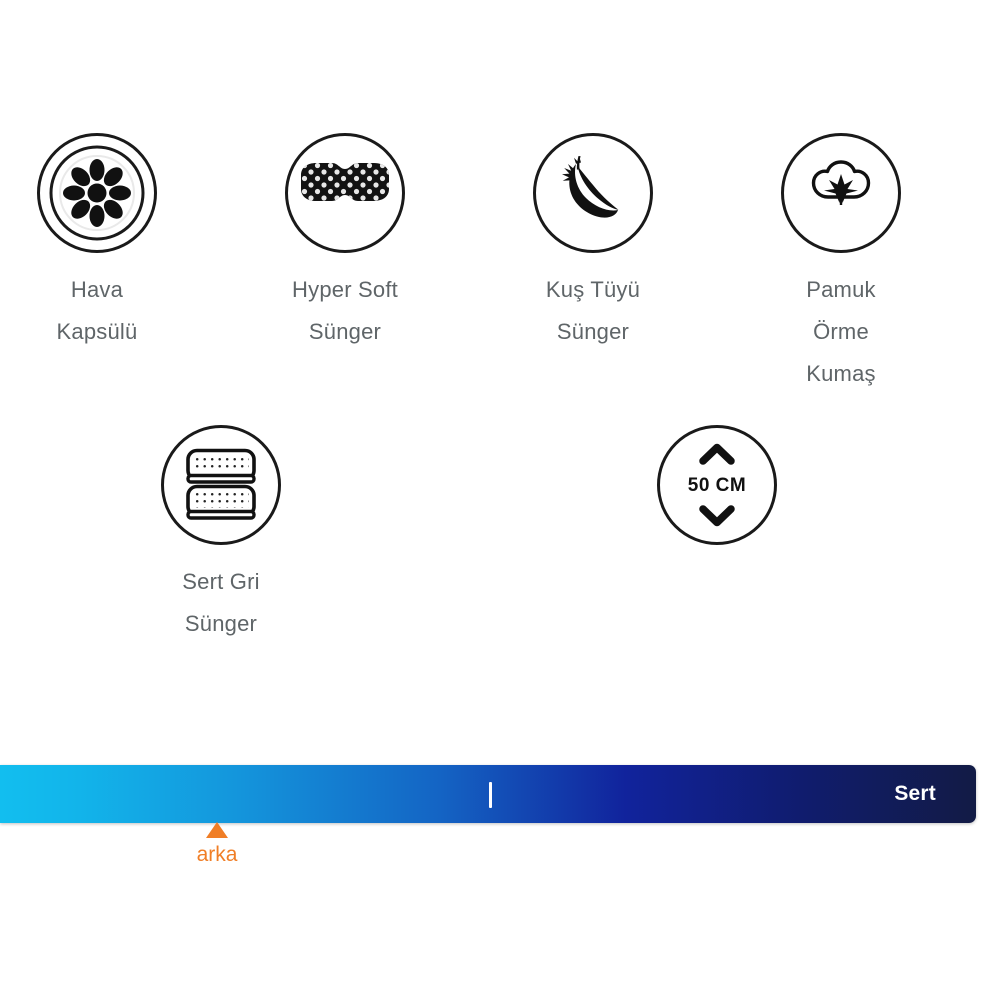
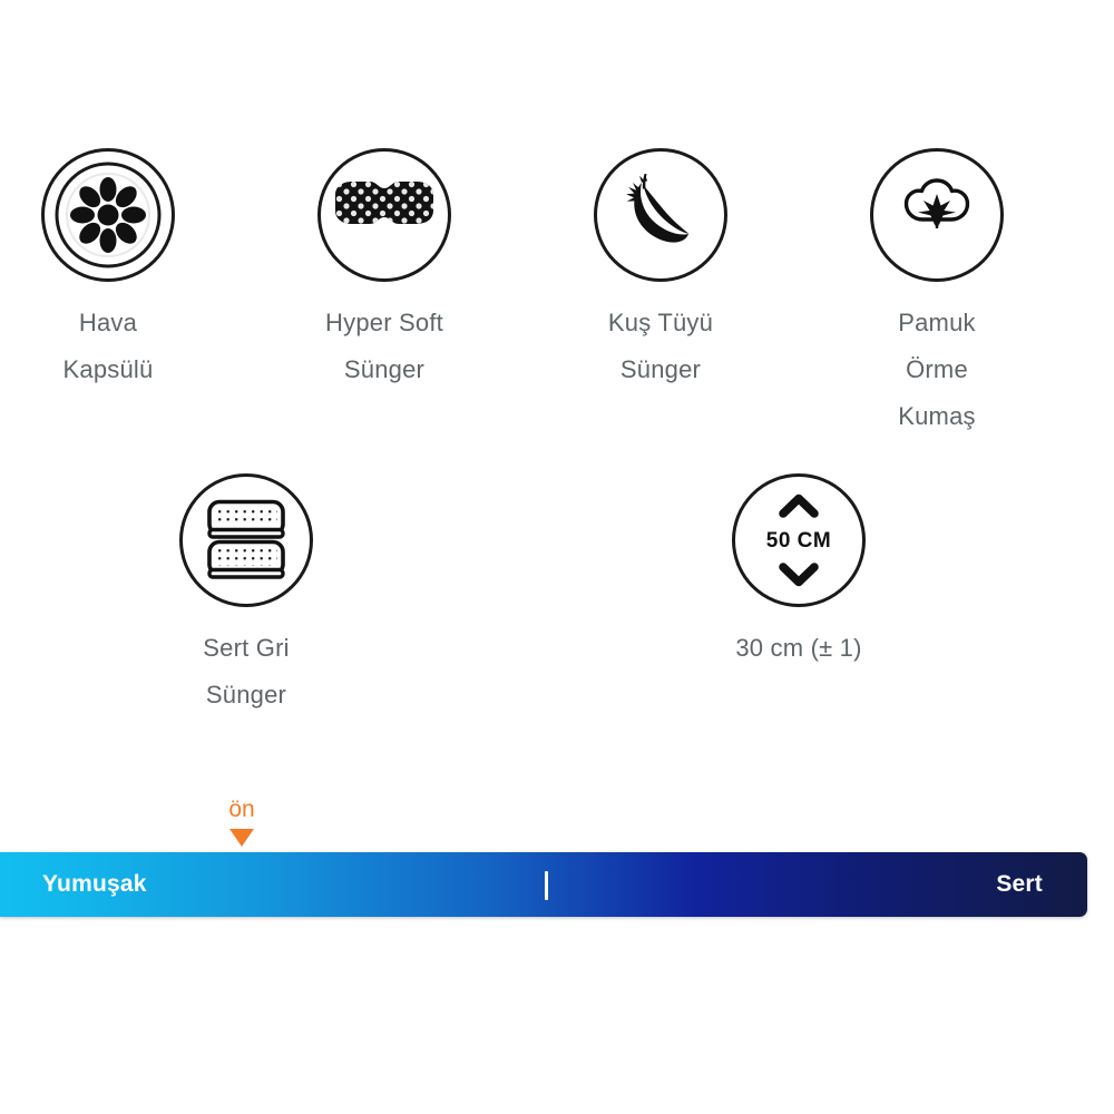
  Hava
  Kapsülü
  Hyper Soft
  Sünger
  Kuş Tüyü
  Sünger
  Pamuk
  Örme
  Kumaş
  Sert Gri
  Sünger
  50 CM
+ 30 cm (± 1)
+ ön
+ Yumuşak
  Sert
- arka
